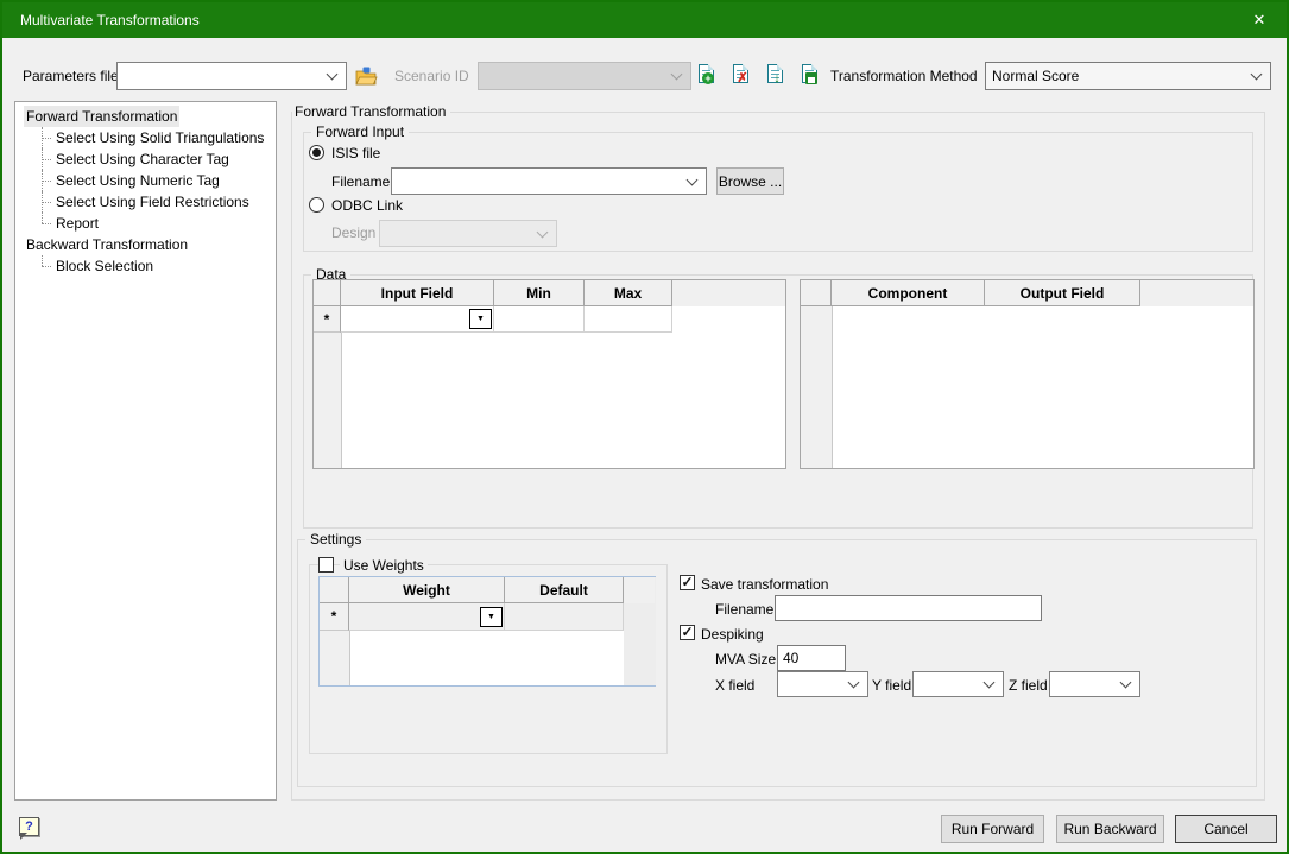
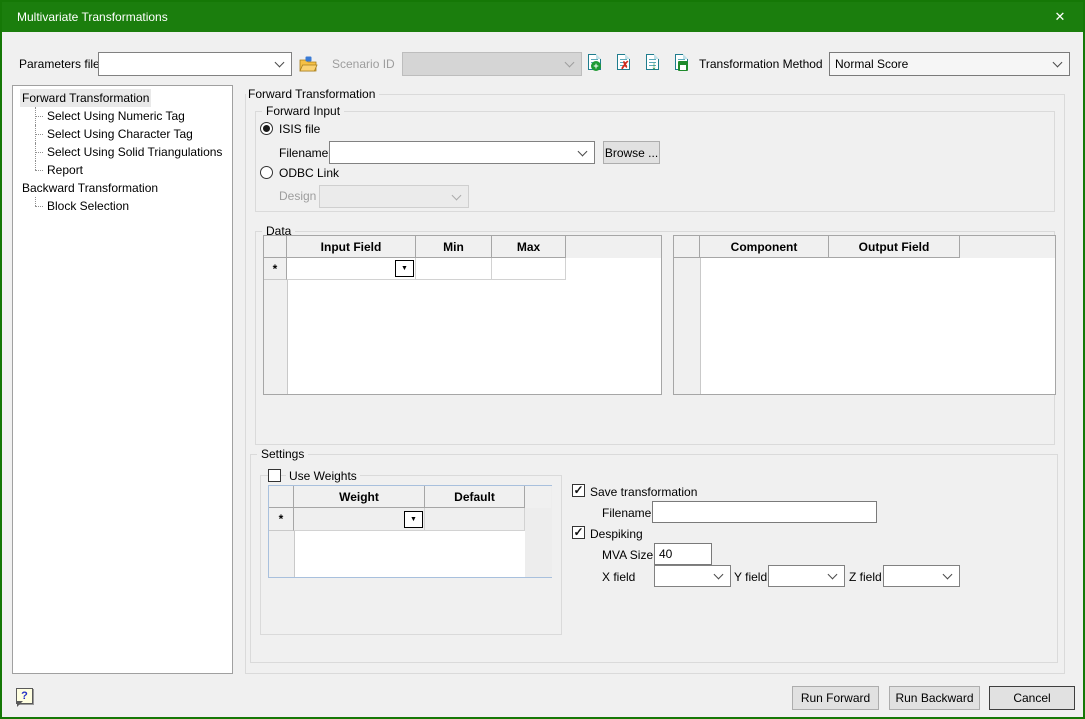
  Multivariate Transformations
  ✕
  Parameters file
  Scenario ID
  +
  ✗
  ↓
  Transformation Method
  Normal Score
  Forward Transformation
- Select Using Solid Triangulations
+ Select Using Numeric Tag
  Select Using Character Tag
- Select Using Numeric Tag
+ Select Using Solid Triangulations
- Select Using Field Restrictions
  Report
  Backward Transformation
  Block Selection
  Forward Transformation
  Forward Input
  ISIS file
  Filename
  Browse ...
  ODBC Link
  Design
  Data
  Input Field
  Min
  Max
  *
  Component
  Output Field
  Settings
  Use Weights
  Weight
  Default
  *
  ✓
  Save transformation
  Filename
  ✓
  Despiking
  MVA Size
  40
  X field
  Y field
  Z field
  ?
  Run Forward
  Run Backward
  Cancel
